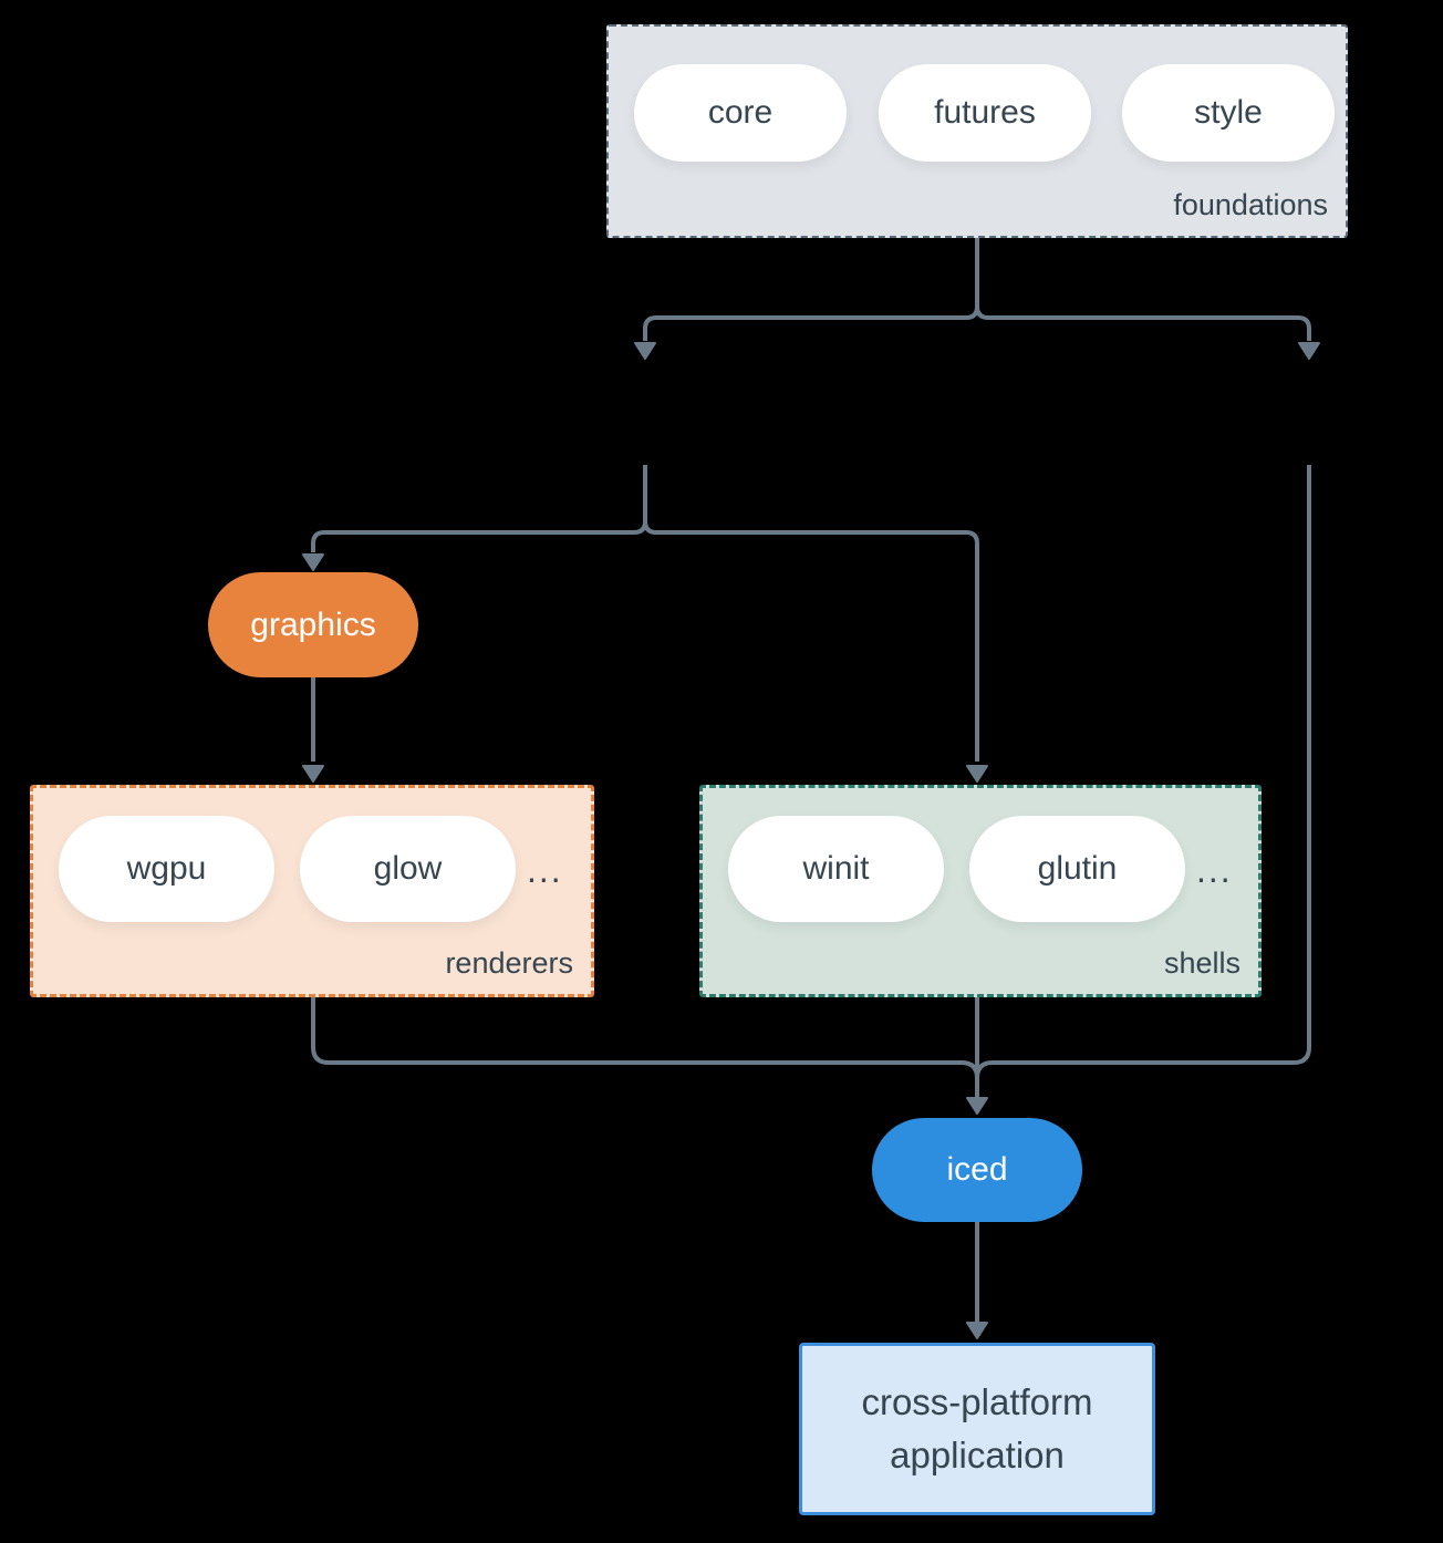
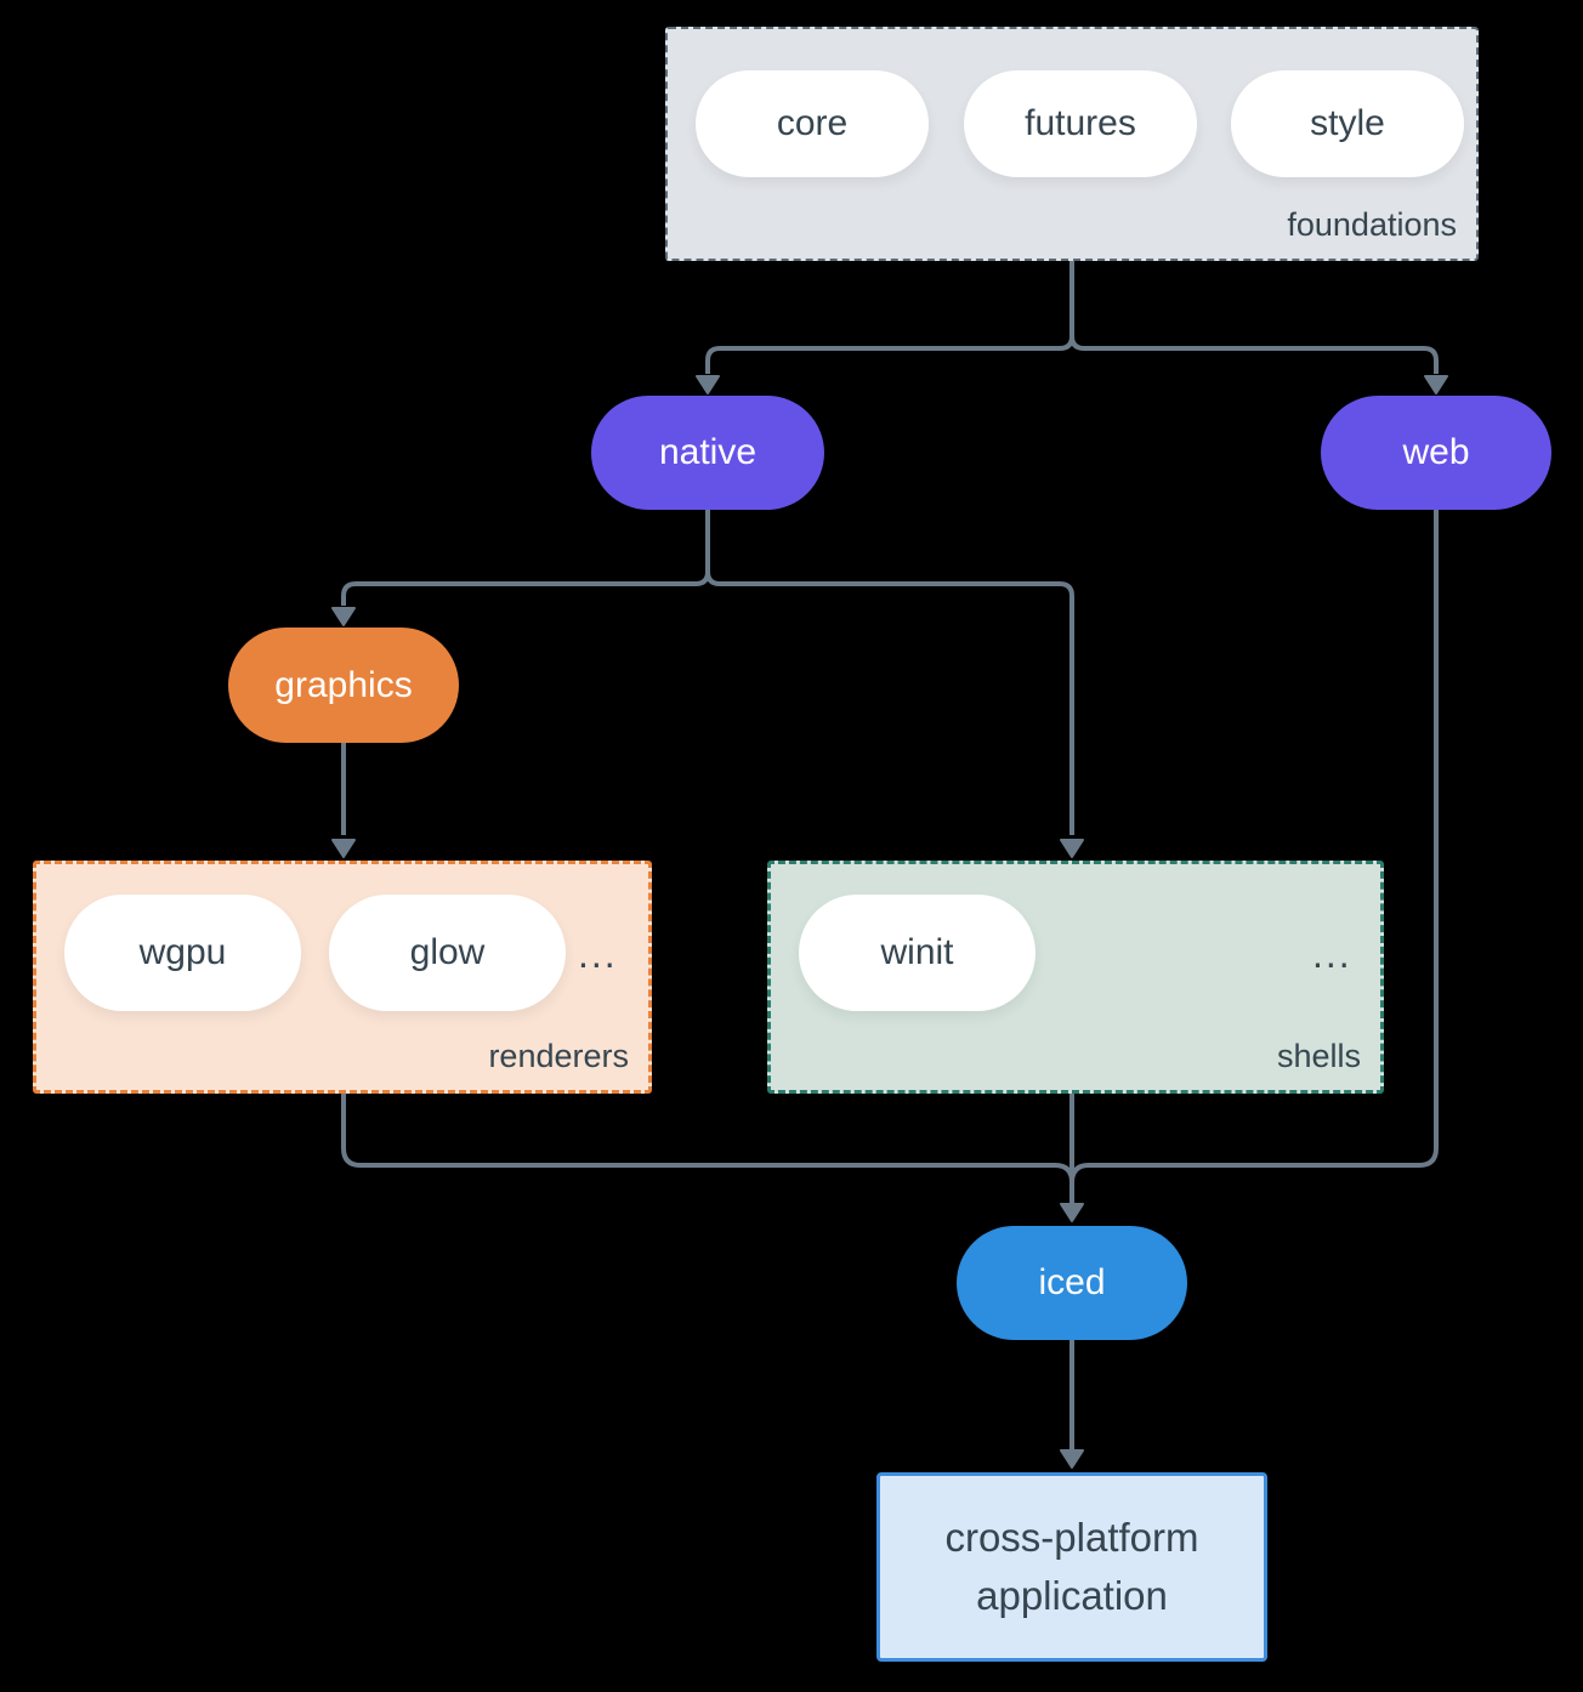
  core
  futures
  style
  foundations
+ native
+ web
  graphics
  wgpu
  glow
  ...
  renderers
  winit
- glutin
  ...
  shells
  iced
  cross-platform
  application
